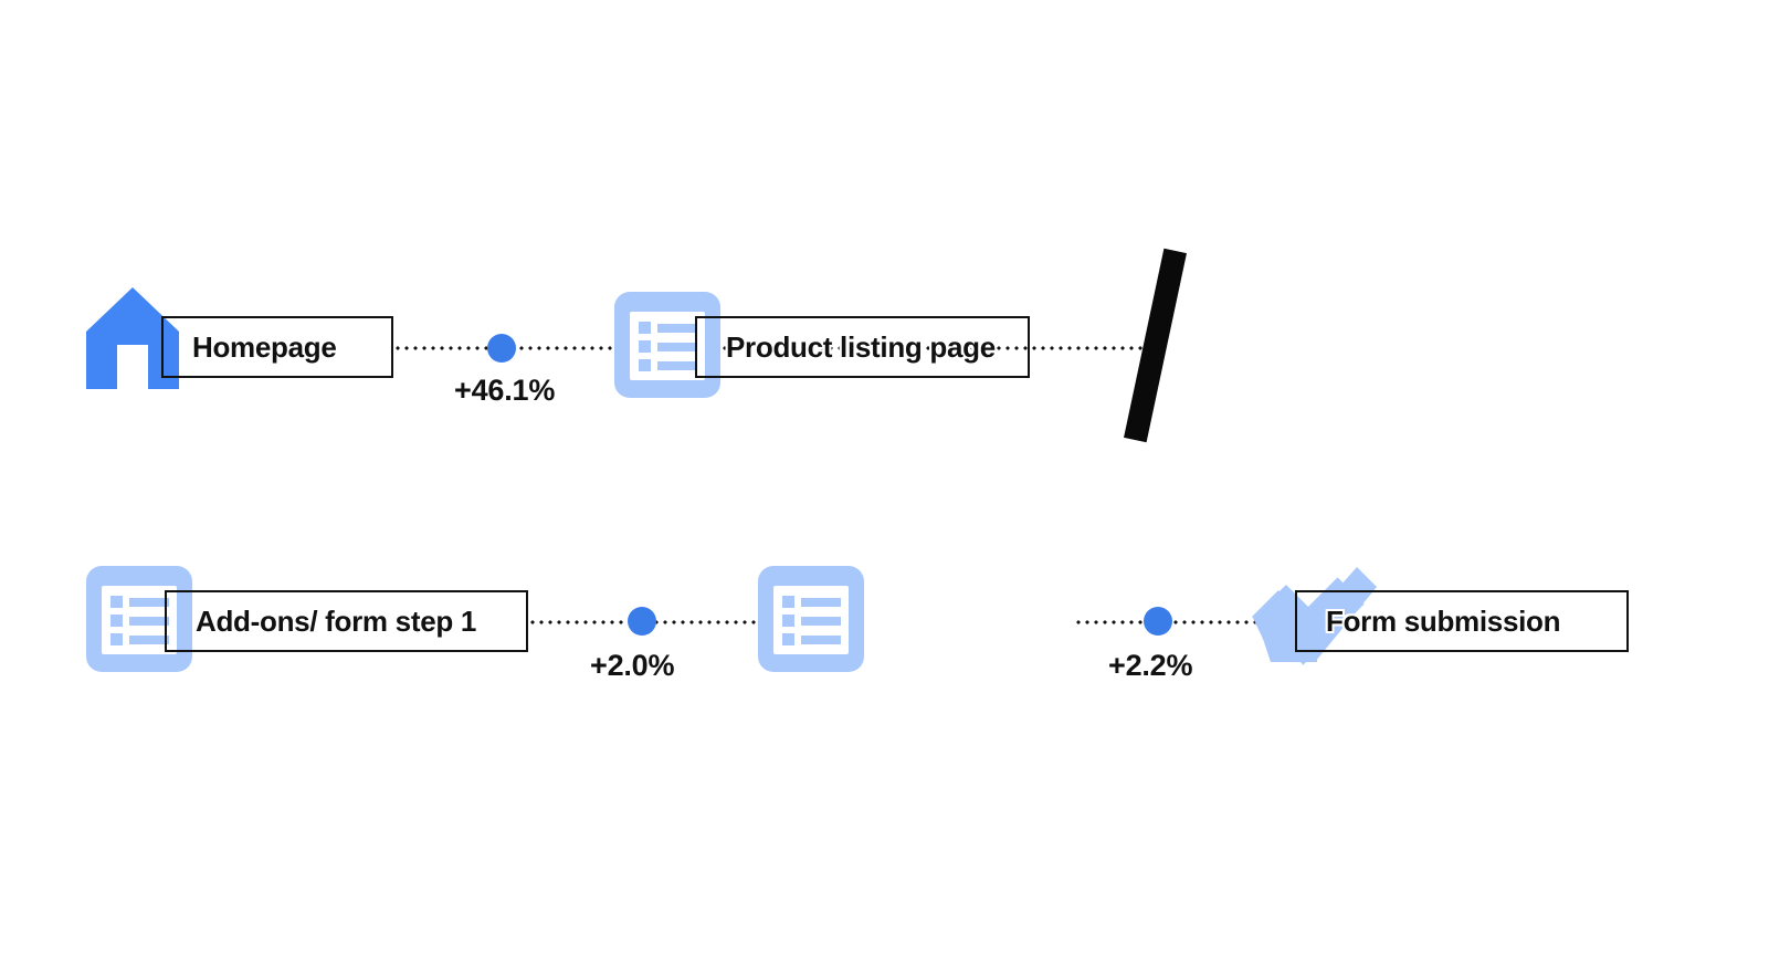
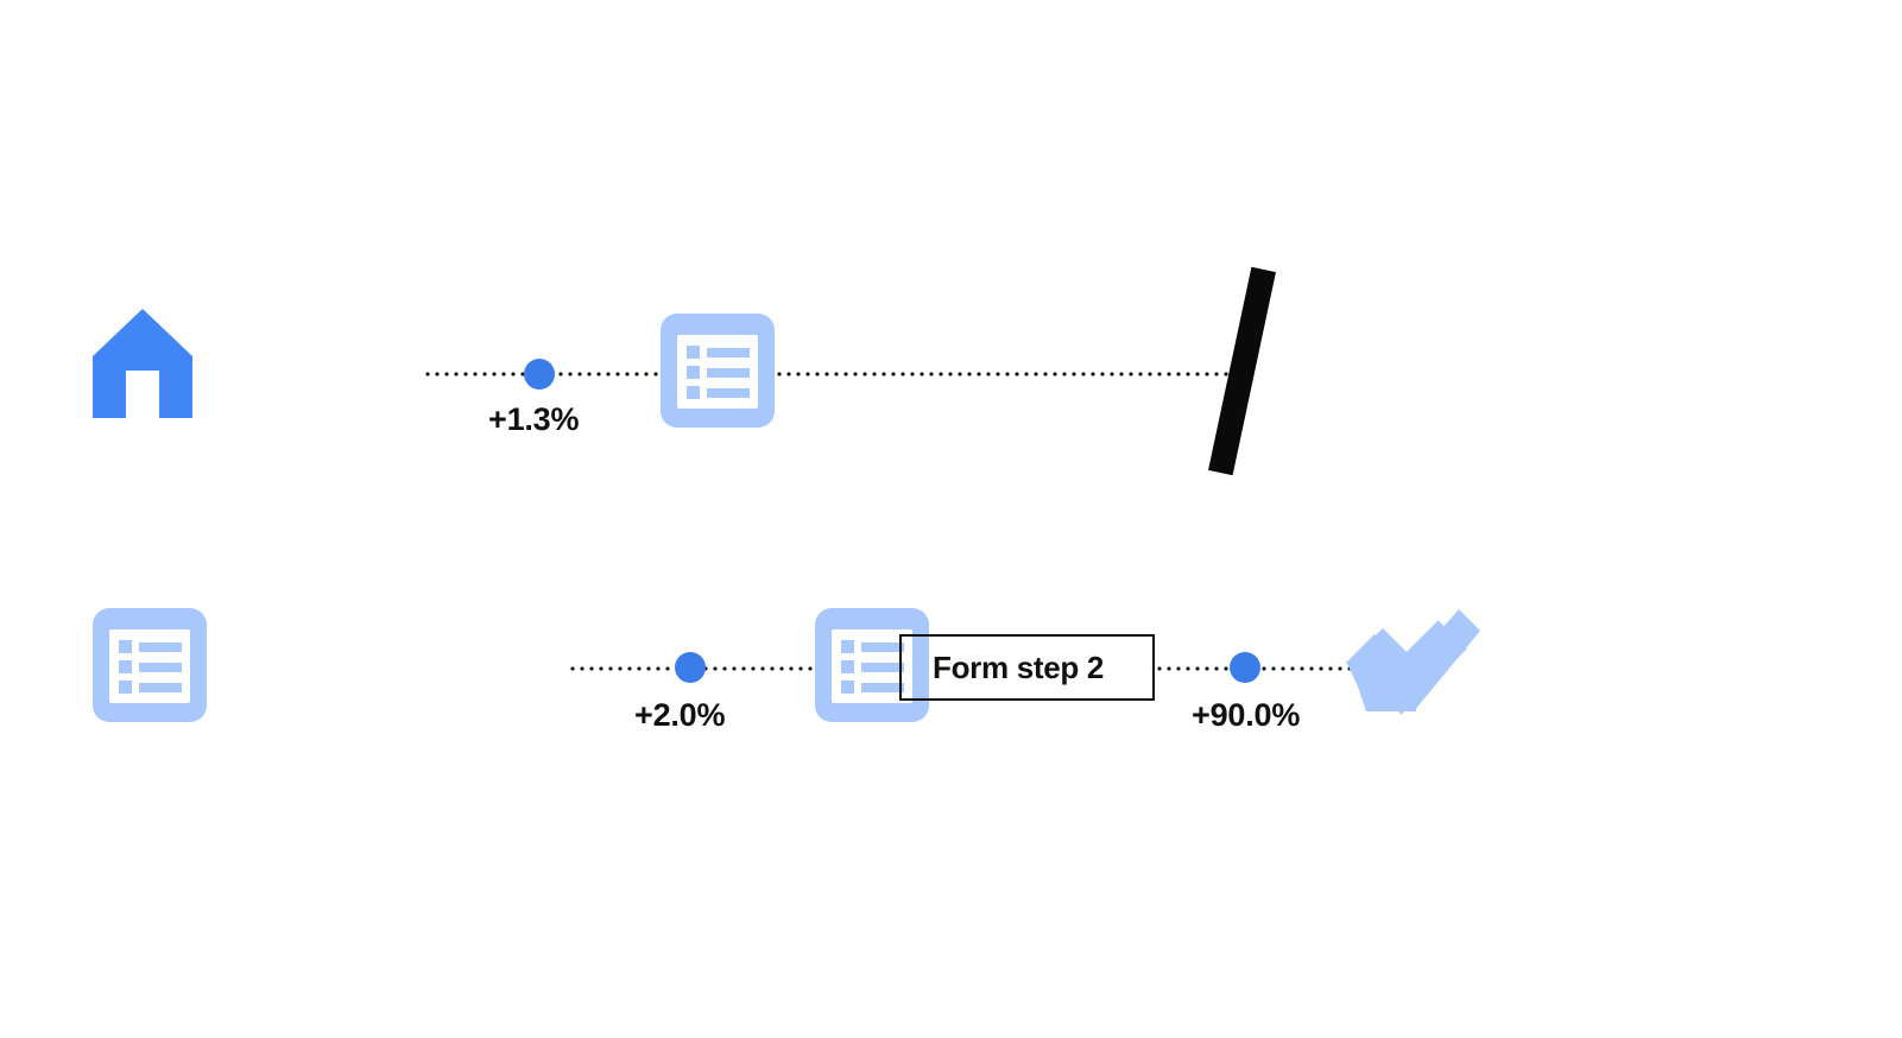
- Homepage
- +46.1%
+ +1.3%
- Product listing page
- Add-ons/ form step 1
  +2.0%
+ Form step 2
- +2.2%
+ +90.0%
- Form submission
